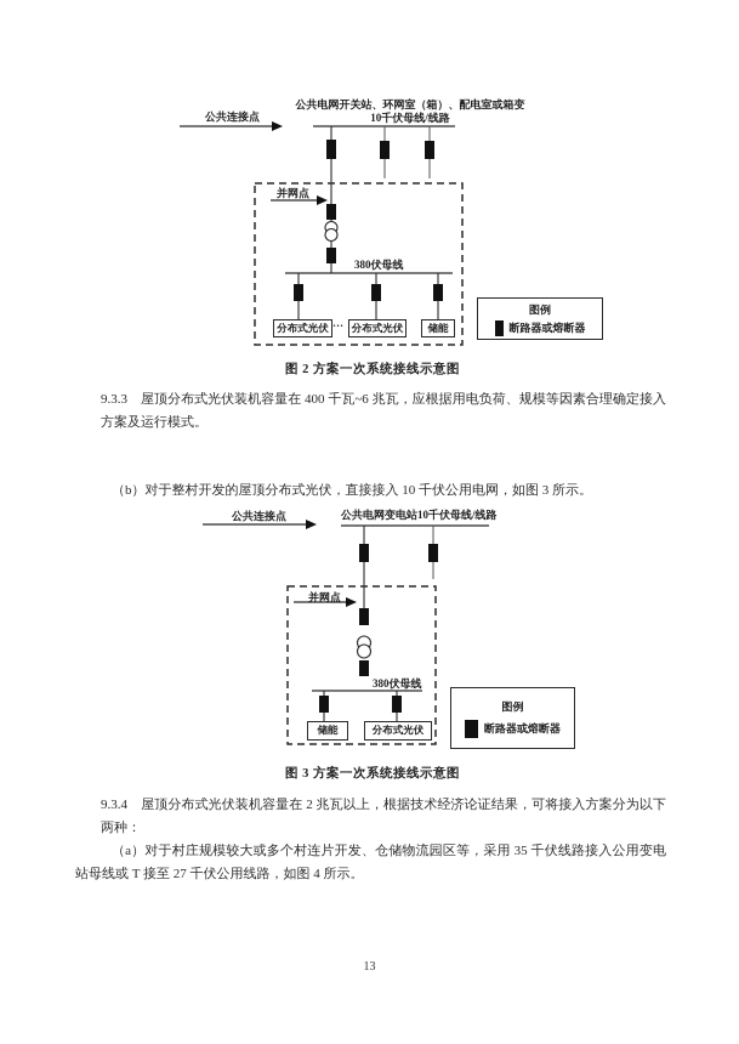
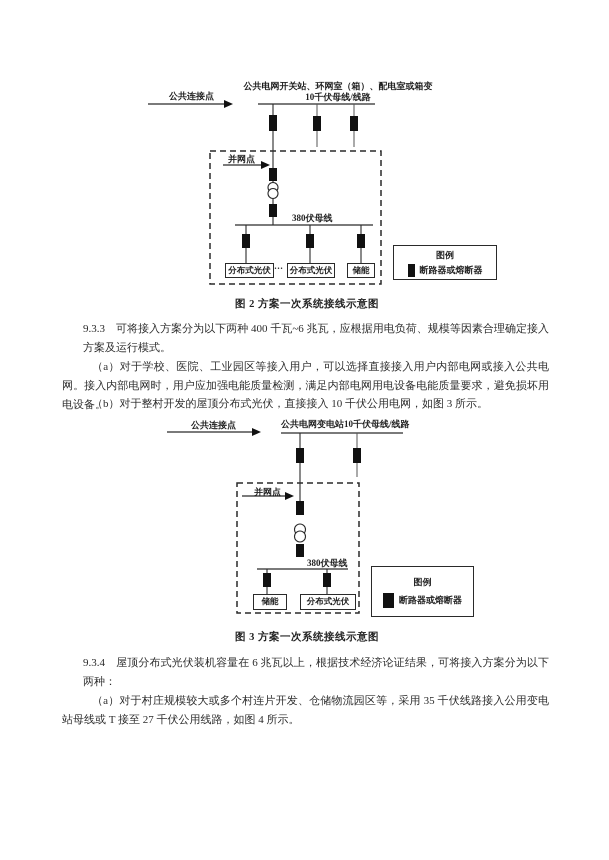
  公共连接点
  公共电网开关站、环网室（箱）、配电室或箱变
  10千伏母线/线路
  并网点
  380伏母线
  分布式光伏
  …
  分布式光伏
  储能
  图例
  断路器或熔断器
  图 2 方案一次系统接线示意图
- 9.3.3 屋顶分布式光伏装机容量在 400 千瓦~6 兆瓦，应根据用电负荷、规模等因素合理确定接入方案及运行模式。
+ 9.3.3 可将接入方案分为以下两种 400 千瓦~6 兆瓦，应根据用电负荷、规模等因素合理确定接入方案及运行模式。
+ （a）对于学校、医院、工业园区等接入用户，可以选择直接接入用户内部电网或接入公共电网。接入内部电网时，用户应加强电能质量检测，满足内部电网用电设备电能质量要求，避免损坏用电设备。
  （b）对于整村开发的屋顶分布式光伏，直接接入 10 千伏公用电网，如图 3 所示。
  公共连接点
  公共电网变电站10千伏母线/线路
  并网点
  380伏母线
  储能
  分布式光伏
  图例
  断路器或熔断器
  图 3 方案一次系统接线示意图
- 9.3.4 屋顶分布式光伏装机容量在 2 兆瓦以上，根据技术经济论证结果，可将接入方案分为以下两种：
+ 9.3.4 屋顶分布式光伏装机容量在 6 兆瓦以上，根据技术经济论证结果，可将接入方案分为以下两种：
  （a）对于村庄规模较大或多个村连片开发、仓储物流园区等，采用 35 千伏线路接入公用变电站母线或 T 接至 27 千伏公用线路，如图 4 所示。
- 13
